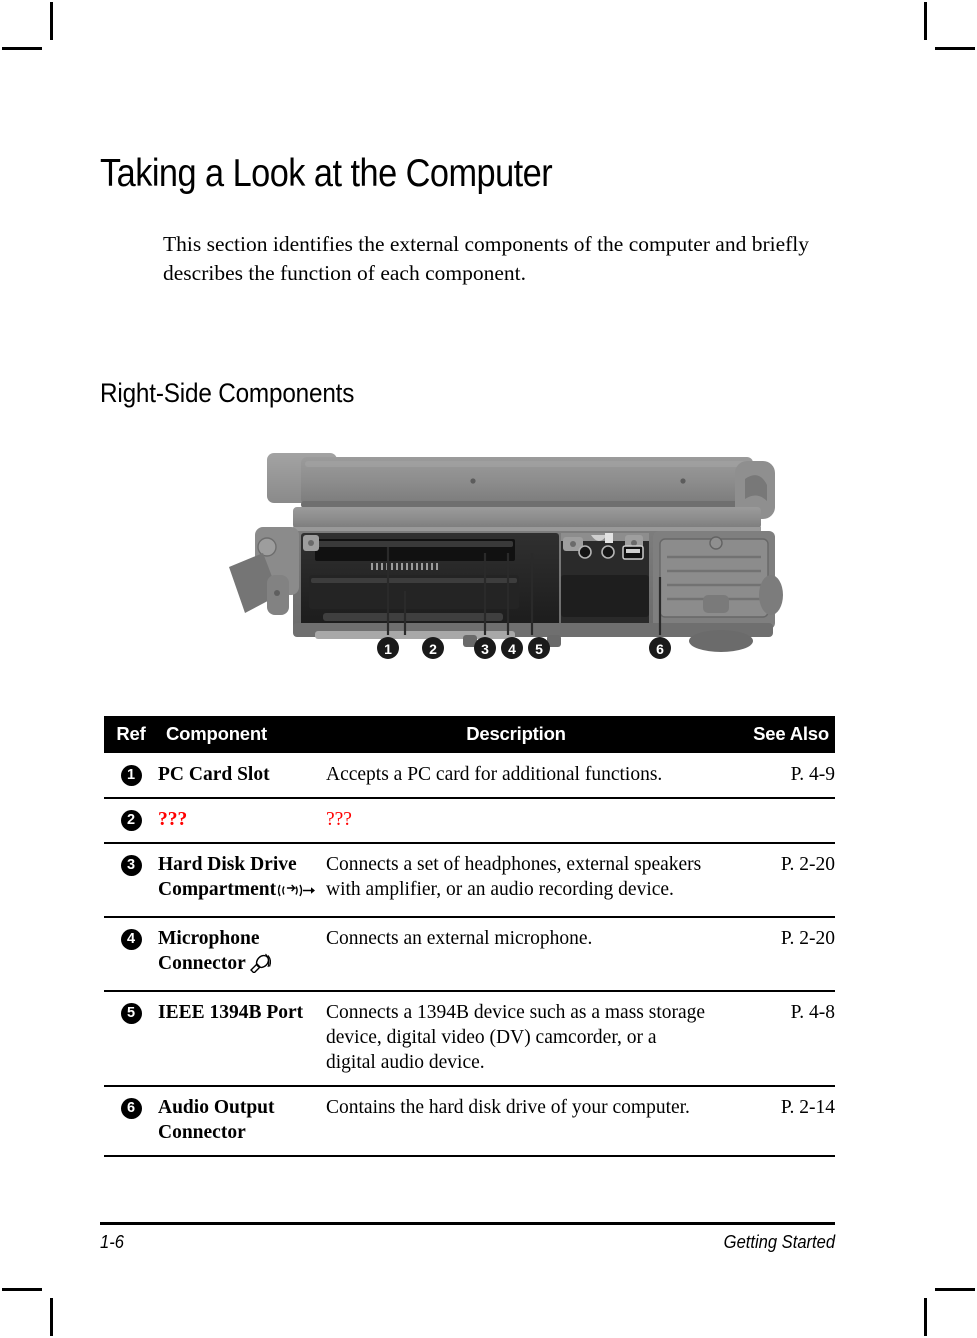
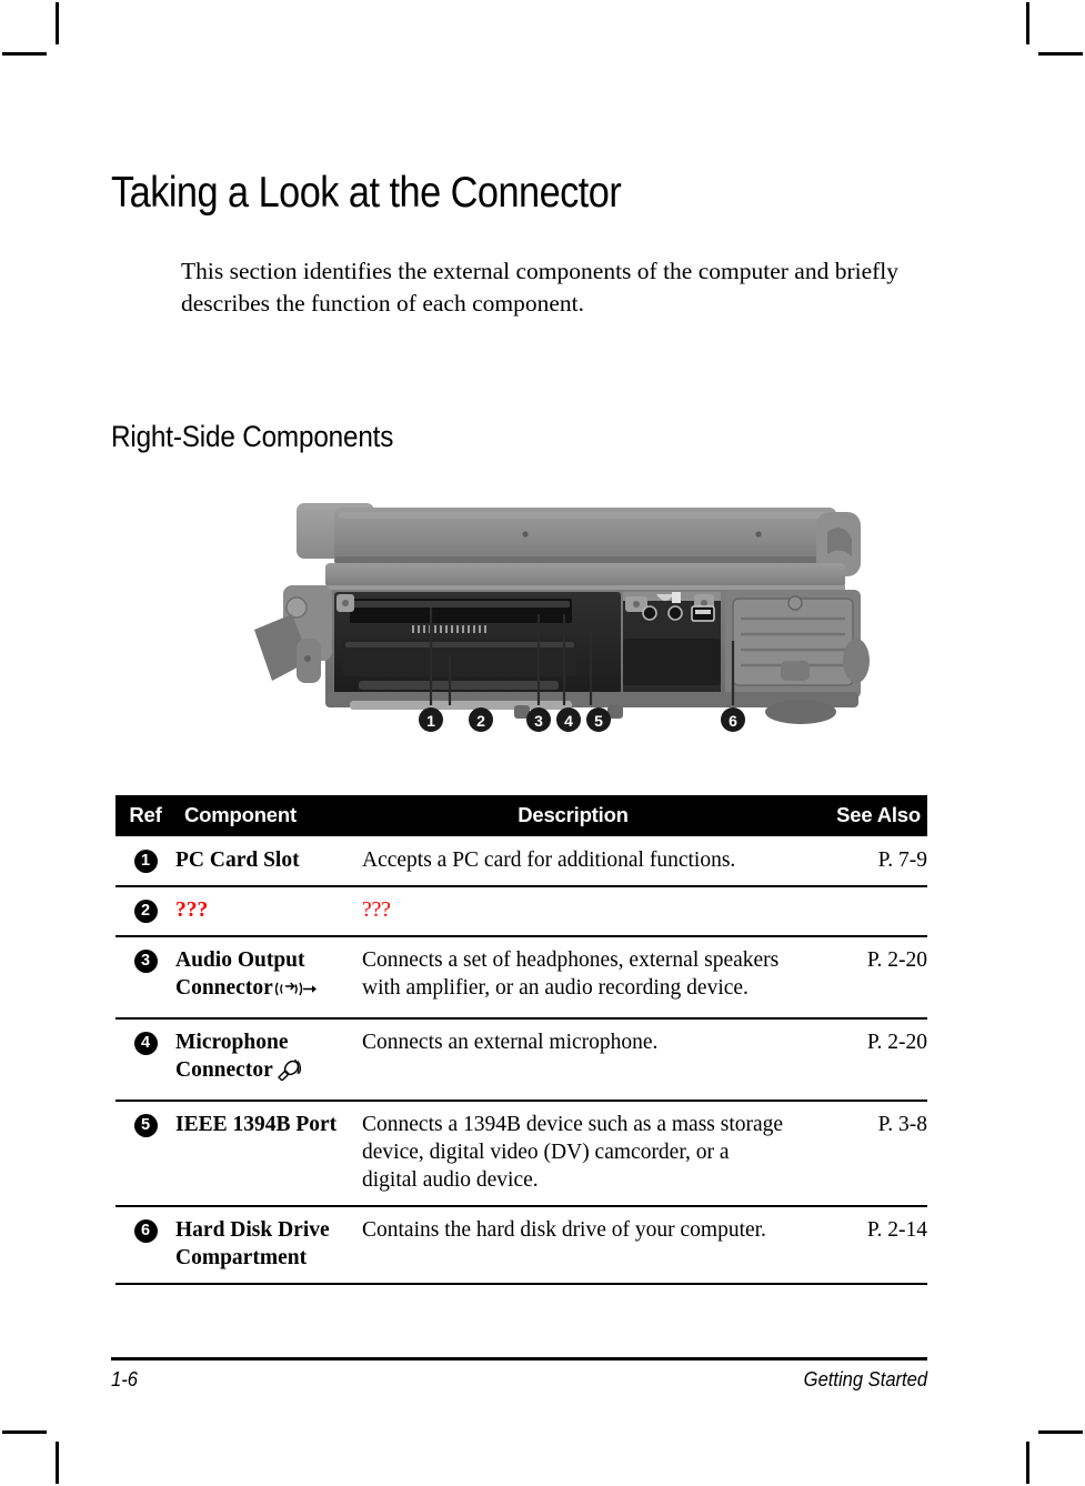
- Taking a Look at the Computer
+ Taking a Look at the Connector
  This section identifies the external components of the computer and briefly describes the function of each component.
  Right-Side Components
  1
  2
  3
  4
  5
  6
  Ref	Component	Description	See Also
- 1	PC Card Slot	Accepts a PC card for additional functions.	P. 4-9
+ 1	PC Card Slot	Accepts a PC card for additional functions.	P. 7-9
  2	???	???
- 3	Hard Disk Drive Compartment	Connects a set of headphones, external speakers with amplifier, or an audio recording device.	P. 2-20
+ 3	Audio Output Connector	Connects a set of headphones, external speakers with amplifier, or an audio recording device.	P. 2-20
  4	Microphone Connector	Connects an external microphone.	P. 2-20
- 5	IEEE 1394B Port	Connects a 1394B device such as a mass storage device, digital video (DV) camcorder, or a digital audio device.	P. 4-8
+ 5	IEEE 1394B Port	Connects a 1394B device such as a mass storage device, digital video (DV) camcorder, or a digital audio device.	P. 3-8
- 6	Audio Output Connector	Contains the hard disk drive of your computer.	P. 2-14
+ 6	Hard Disk Drive Compartment	Contains the hard disk drive of your computer.	P. 2-14
  1-6
  Getting Started
